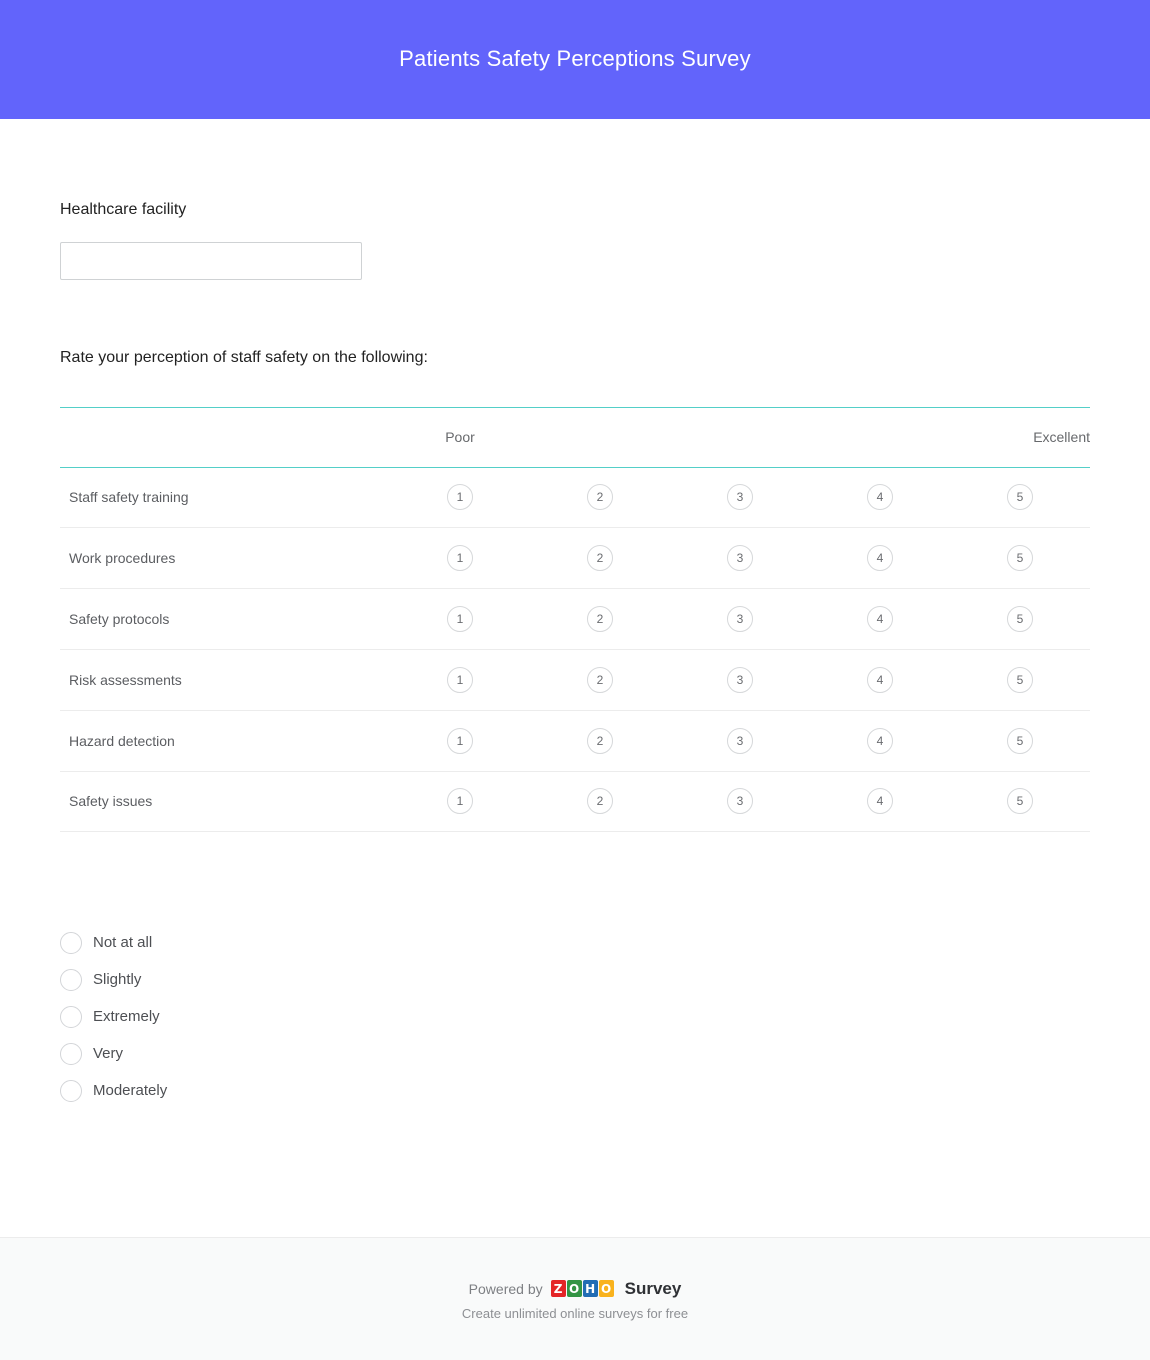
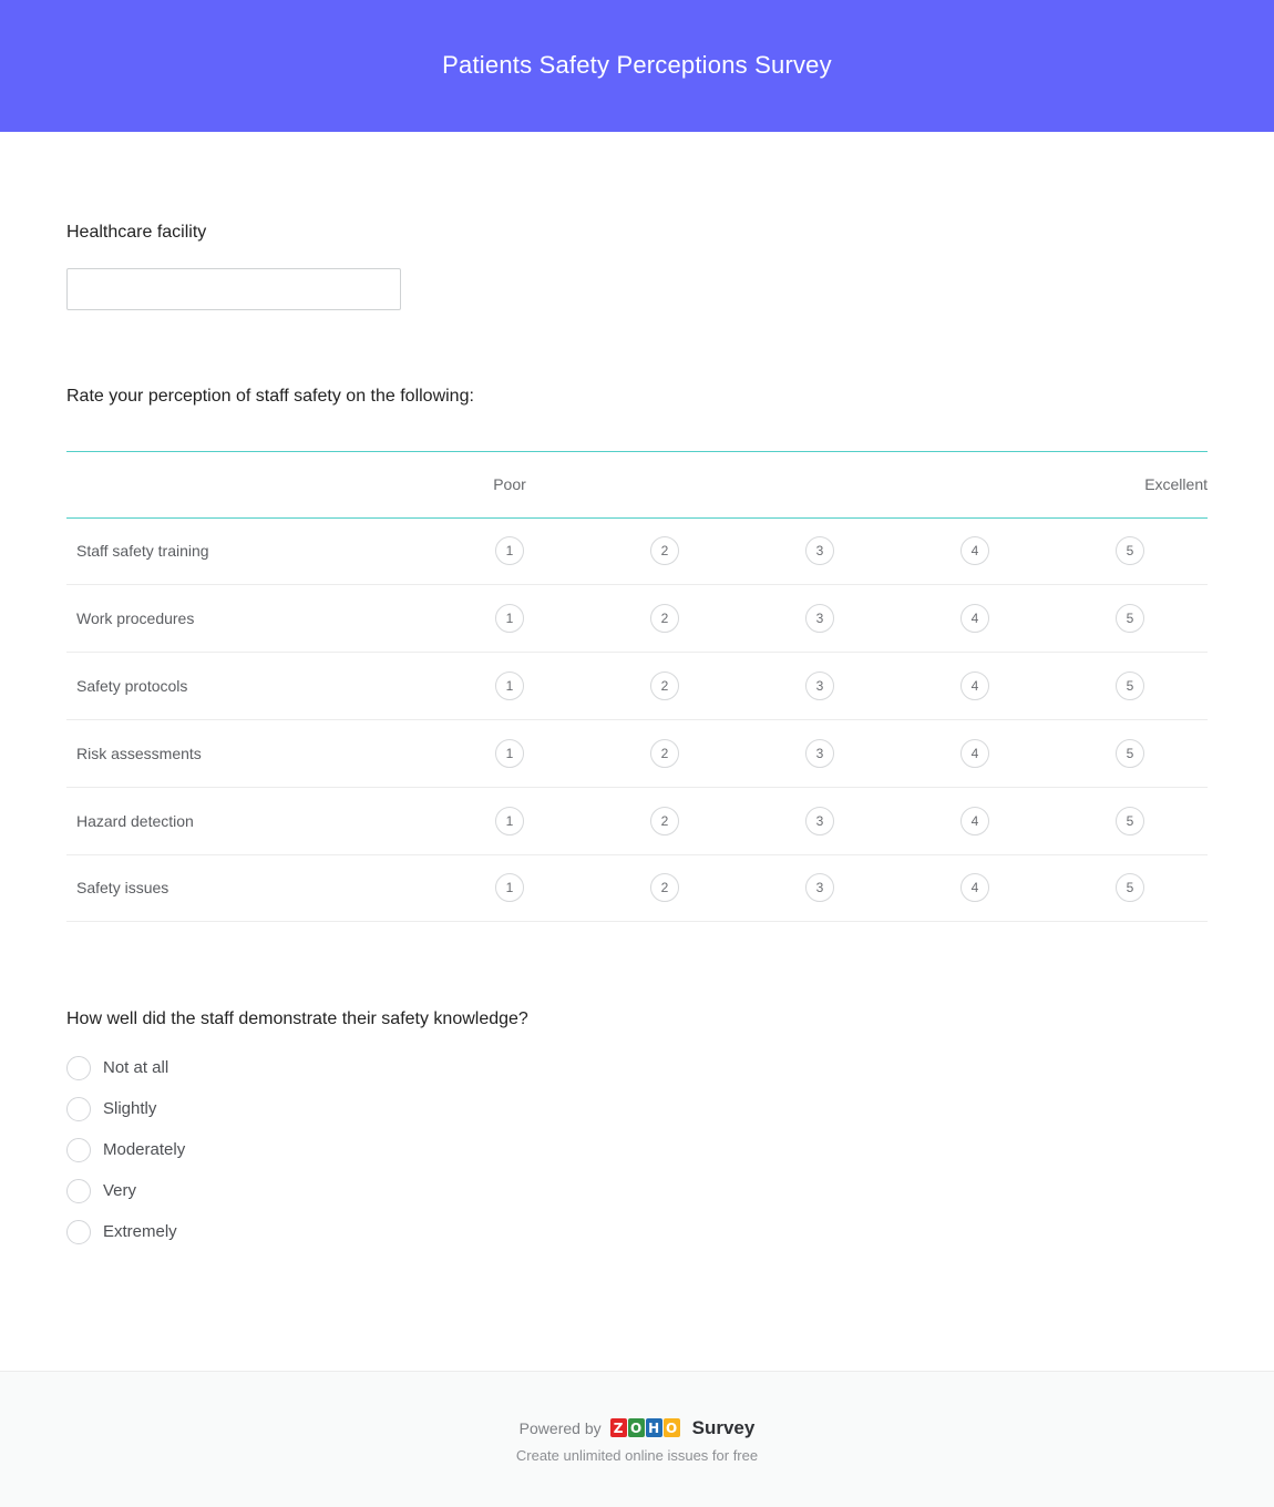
  Patients Safety Perceptions Survey
  Healthcare facility
  Rate your perception of staff safety on the following:
  	Poor				Excellent
  Staff safety training	1	2	3	4	5
  Work procedures	1	2	3	4	5
  Safety protocols	1	2	3	4	5
  Risk assessments	1	2	3	4	5
  Hazard detection	1	2	3	4	5
  Safety issues	1	2	3	4	5
+ How well did the staff demonstrate their safety knowledge?
  Not at all
  Slightly
- Extremely
+ Moderately
  Very
- Moderately
+ Extremely
  Powered by
  Z
  O
  H
  O
  Survey
- Create unlimited online surveys for free
+ Create unlimited online issues for free
